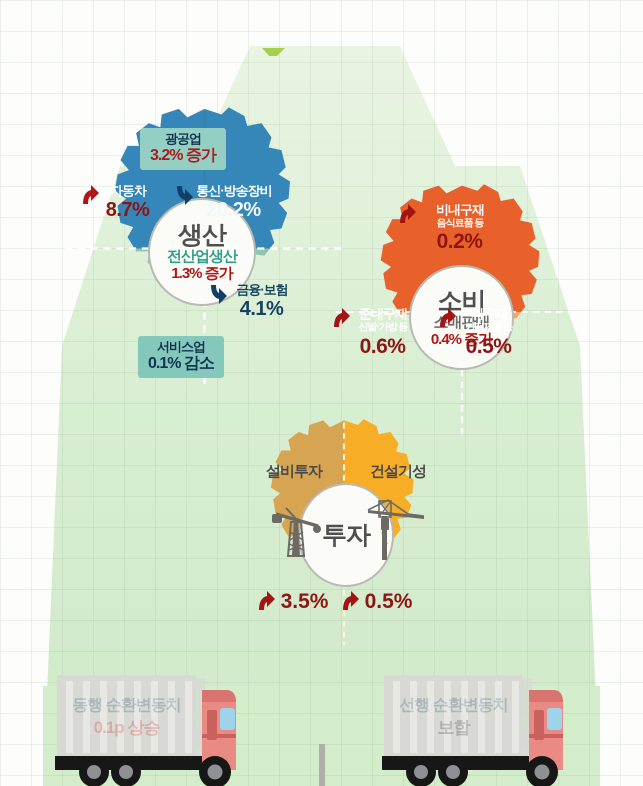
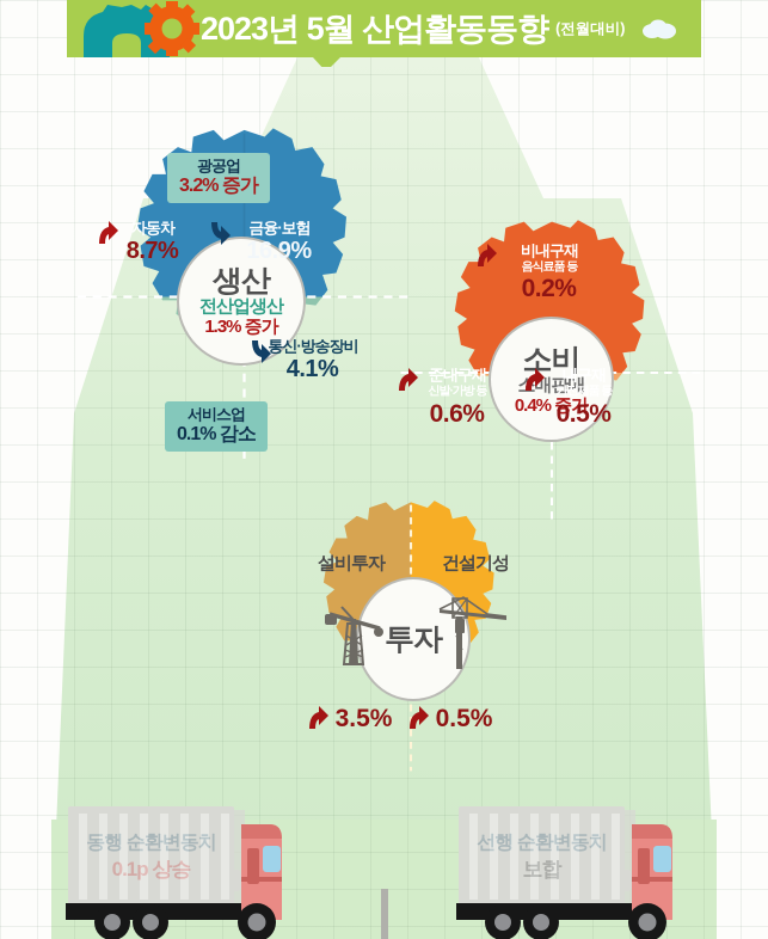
+ 2023년 5월 산업활동동향
+ (전월대비)
  생산
  전산업생산
  1.3% 증가
  광공업
  3.2% 증가
  서비스업
  0.1% 감소
  자동차
  8.7%
- 통신·방송장비
+ 금융·보험
- 20.2%
+ 16.9%
- 금융·보험
+ 통신·방송장비
  4.1%
  소비
  매판매
  0.4% 증가
  비내구재
  음식료품 등
  0.2%
  준내구재
  신발·가방 등
  0.6%
  내구재
  가전제품 등
  0.5%
  투자
  설비투자
  3.5%
  건설기성
  0.5%
  동행 순환변동치
  0.1p 상승
  선행 순환변동치
  보합
